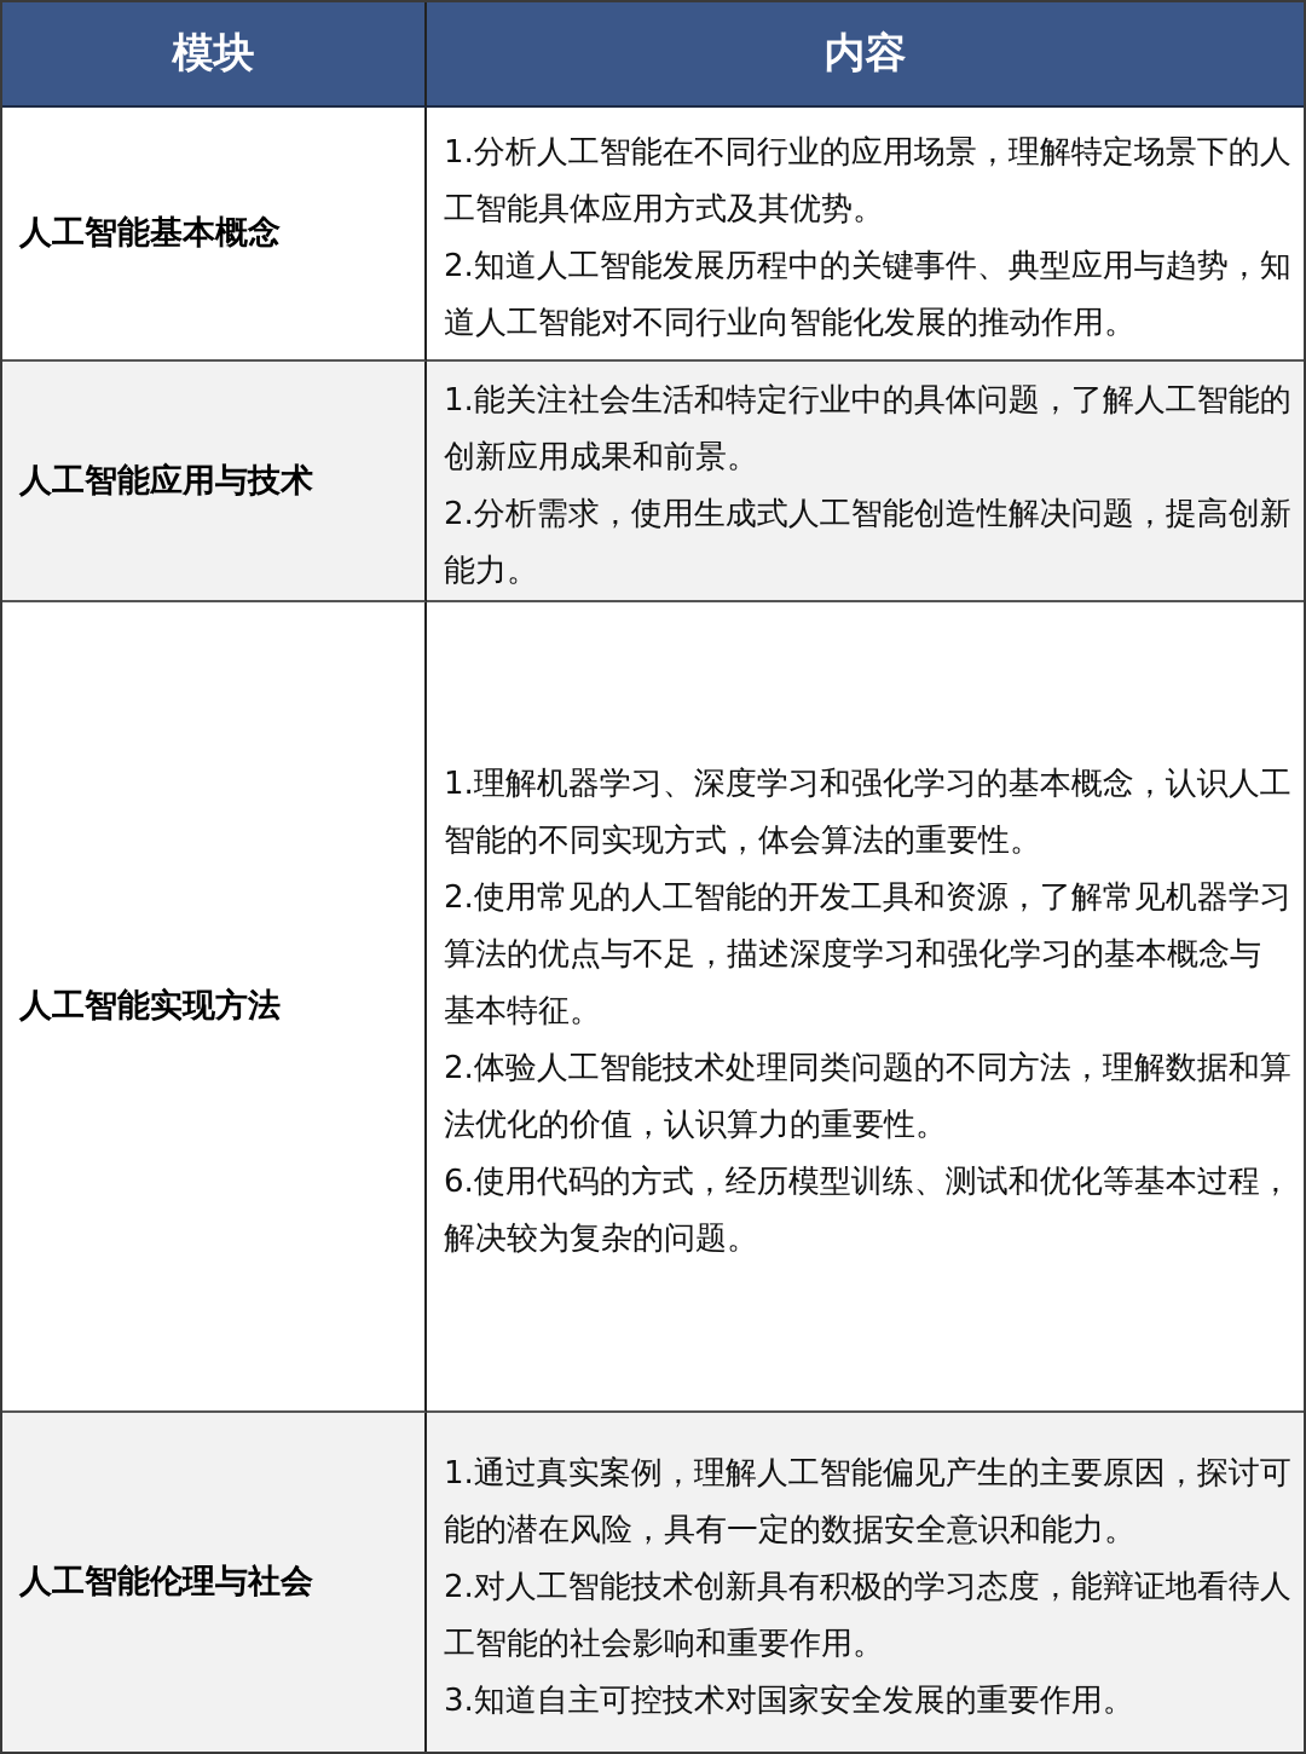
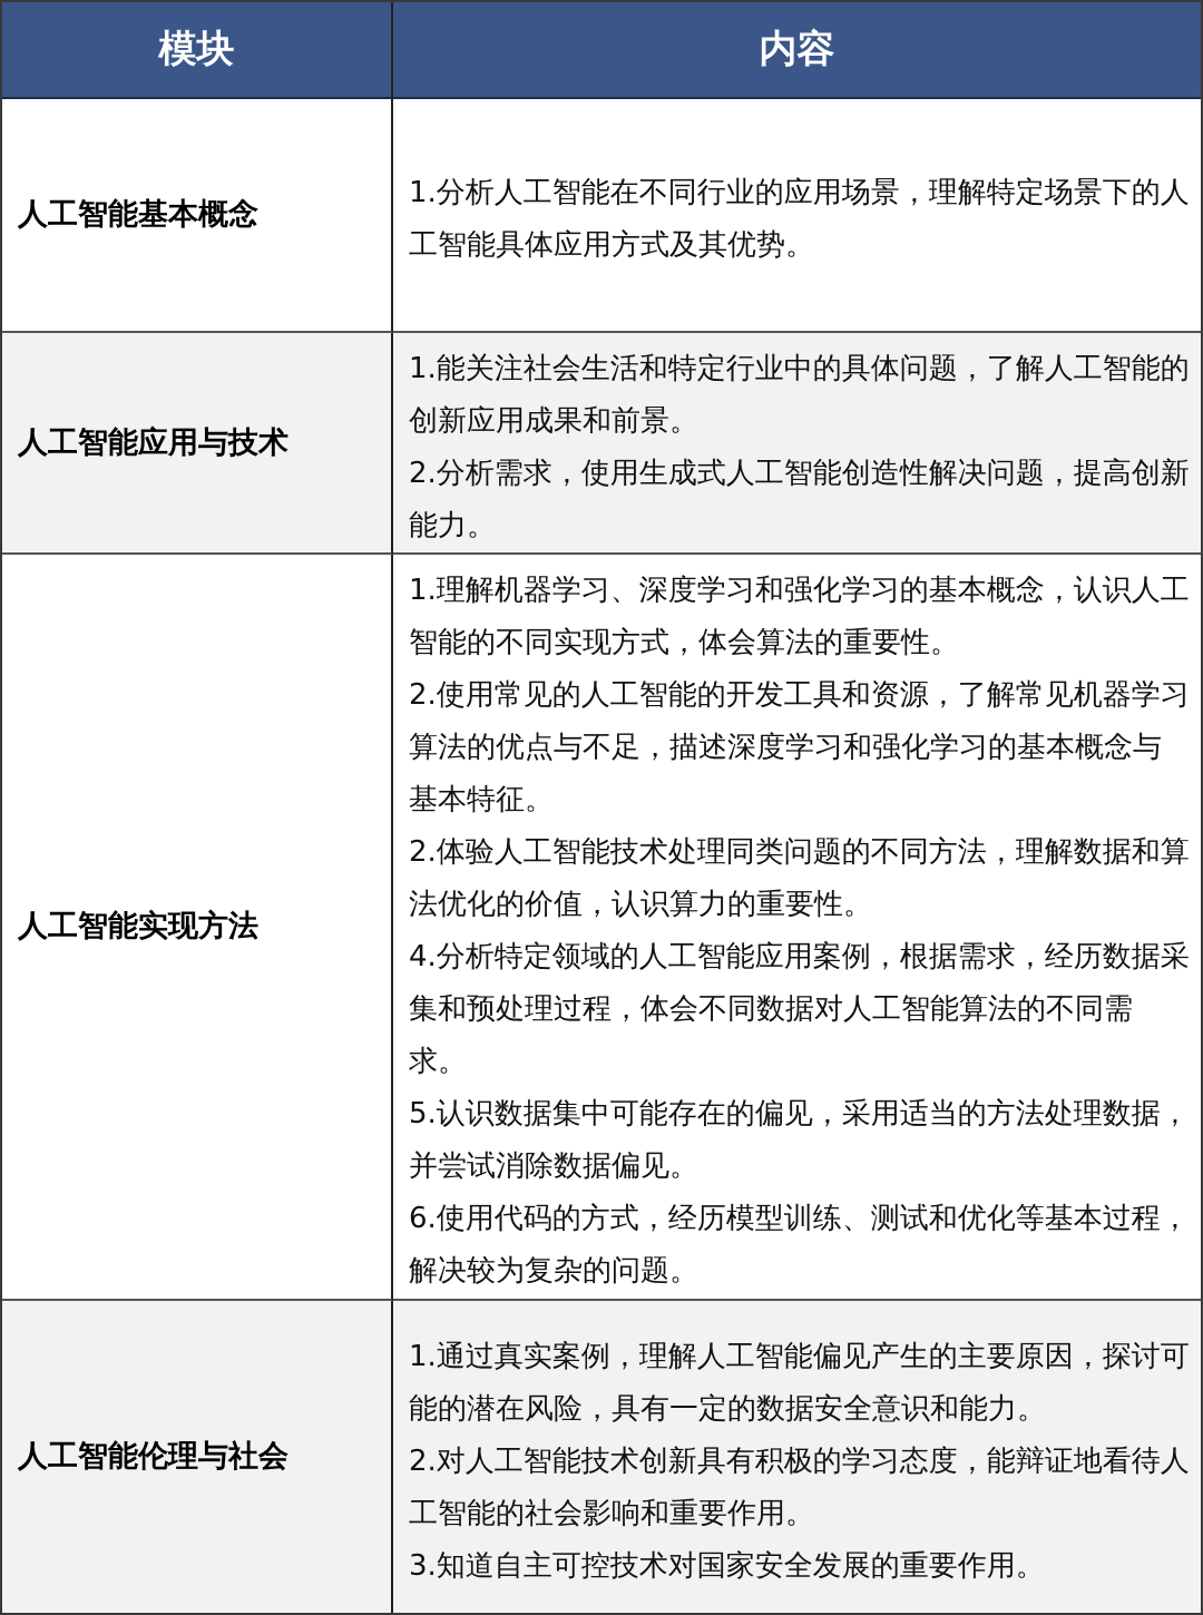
  模块
  内容
  人工智能基本概念
  1.分析人工智能在不同行业的应用场景，理解特定场景下的人工智能具体应用方式及其优势。
- 2.知道人工智能发展历程中的关键事件、典型应用与趋势，知道人工智能对不同行业向智能化发展的推动作用。
  人工智能应用与技术
  1.能关注社会生活和特定行业中的具体问题，了解人工智能的创新应用成果和前景。
  2.分析需求，使用生成式人工智能创造性解决问题，提高创新能力。
  人工智能实现方法
  1.理解机器学习、深度学习和强化学习的基本概念，认识人工智能的不同实现方式，体会算法的重要性。
  2.使用常见的人工智能的开发工具和资源，了解常见机器学习算法的优点与不足，描述深度学习和强化学习的基本概念与基本特征。
  2.体验人工智能技术处理同类问题的不同方法，理解数据和算法优化的价值，认识算力的重要性。
+ 4.分析特定领域的人工智能应用案例，根据需求，经历数据采集和预处理过程，体会不同数据对人工智能算法的不同需求。
+ 5.认识数据集中可能存在的偏见，采用适当的方法处理数据，并尝试消除数据偏见。
  6.使用代码的方式，经历模型训练、测试和优化等基本过程，解决较为复杂的问题。
  人工智能伦理与社会
  1.通过真实案例，理解人工智能偏见产生的主要原因，探讨可能的潜在风险，具有一定的数据安全意识和能力。
  2.对人工智能技术创新具有积极的学习态度，能辩证地看待人工智能的社会影响和重要作用。
  3.知道自主可控技术对国家安全发展的重要作用。
